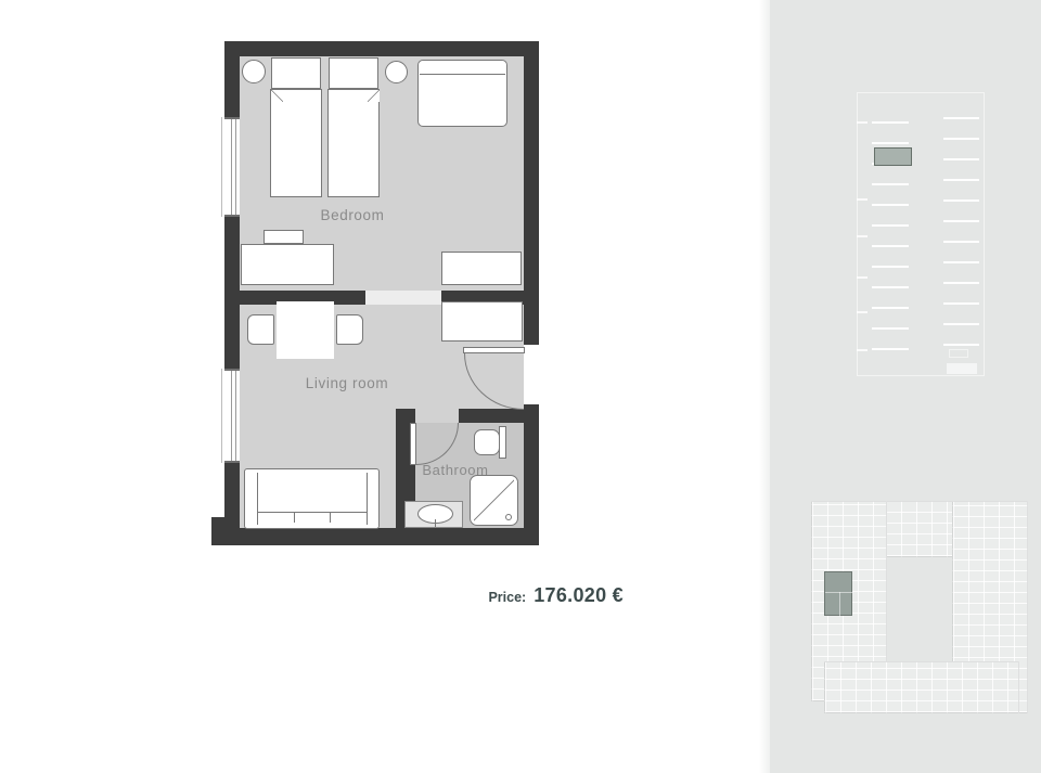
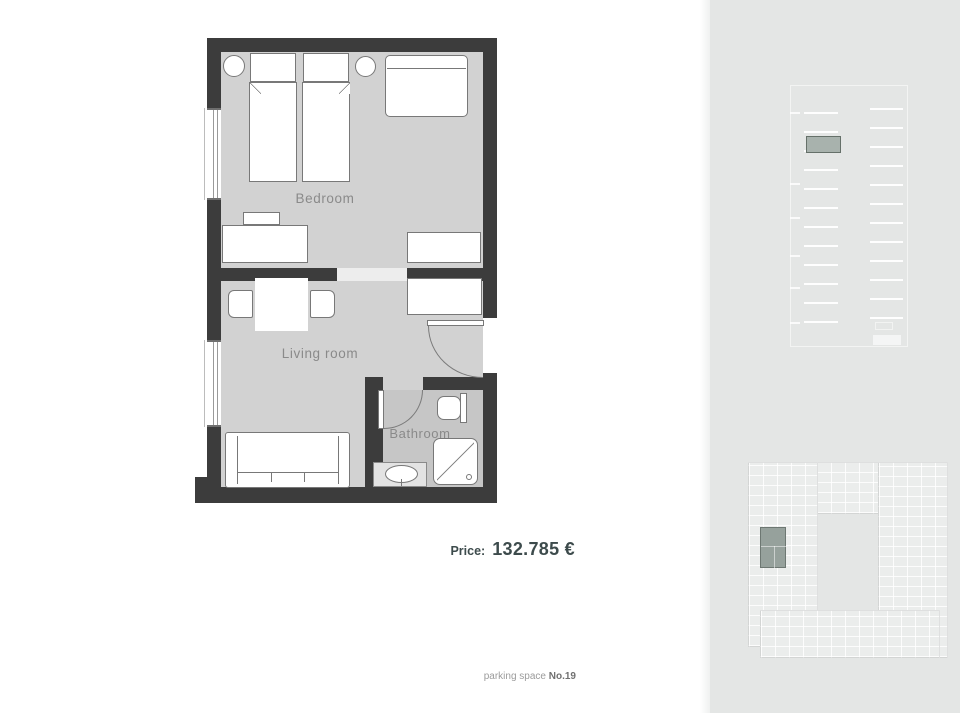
  Bedroom
  Living room
  Bathroom
  Price:
- 176.020 €
+ 132.785 €
+ parking space No.19
